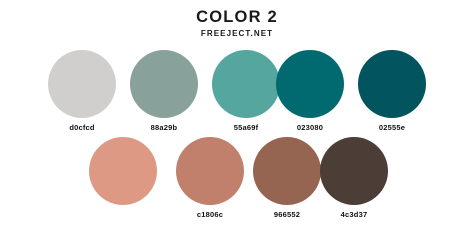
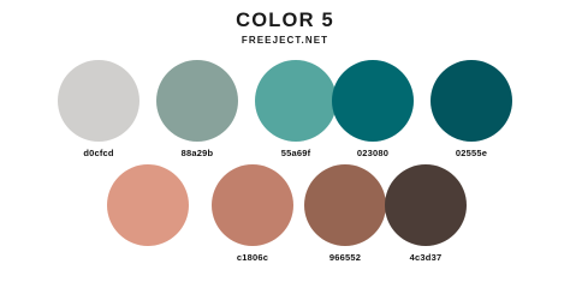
- COLOR 2
+ COLOR 5
  FREEJECT.NET
  d0cfcd
  88a29b
  55a69f
  023080
  02555e
  c1806c
  966552
  4c3d37
